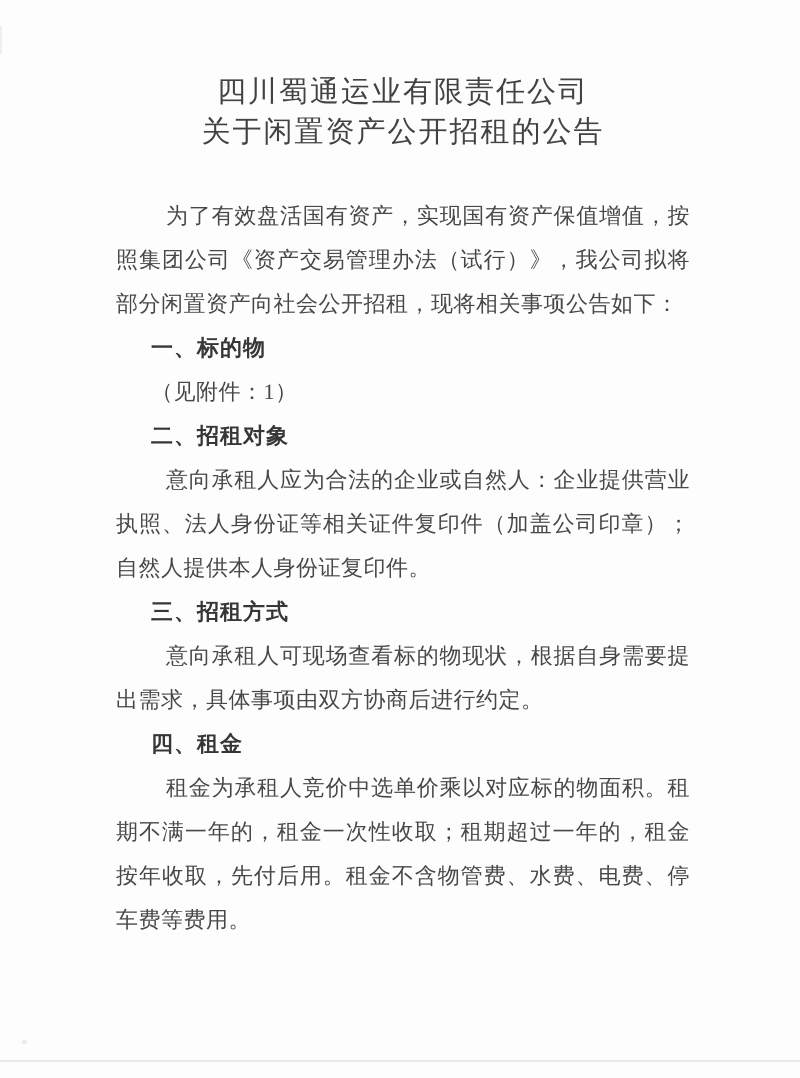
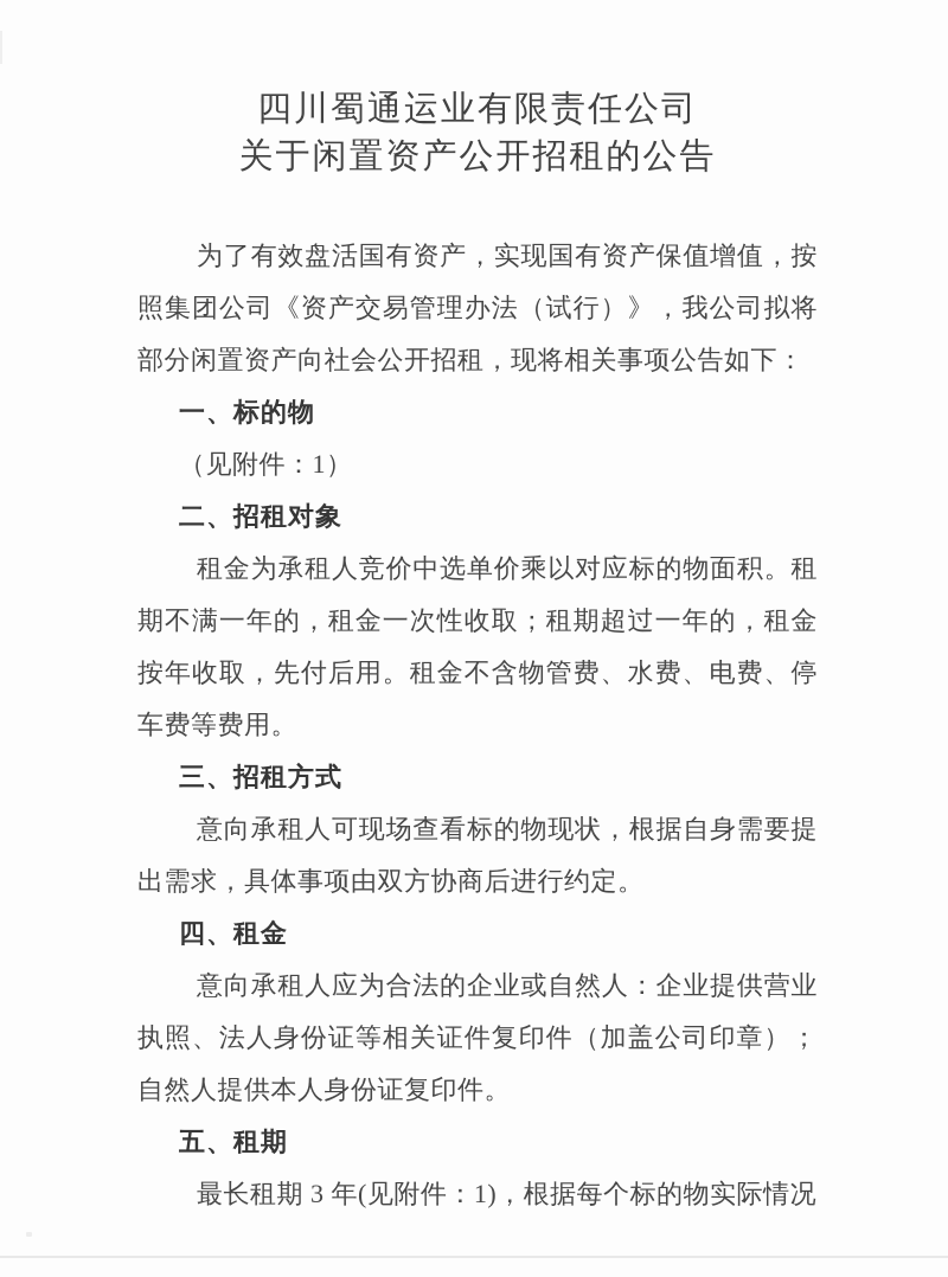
  四川蜀通运业有限责任公司
  关于闲置资产公开招租的公告
  为了有效盘活国有资产，实现国有资产保值增值，按照集团公司《资产交易管理办法（试行）》，我公司拟将部分闲置资产向社会公开招租，现将相关事项公告如下：
  一、标的物
  （见附件：1）
  二、招租对象
- 意向承租人应为合法的企业或自然人：企业提供营业执照、法人身份证等相关证件复印件（加盖公司印章）；自然人提供本人身份证复印件。
+ 租金为承租人竞价中选单价乘以对应标的物面积。租期不满一年的，租金一次性收取；租期超过一年的，租金按年收取，先付后用。租金不含物管费、水费、电费、停车费等费用。
  三、招租方式
  意向承租人可现场查看标的物现状，根据自身需要提出需求，具体事项由双方协商后进行约定。
  四、租金
- 租金为承租人竞价中选单价乘以对应标的物面积。租期不满一年的，租金一次性收取；租期超过一年的，租金按年收取，先付后用。租金不含物管费、水费、电费、停车费等费用。
+ 意向承租人应为合法的企业或自然人：企业提供营业执照、法人身份证等相关证件复印件（加盖公司印章）；自然人提供本人身份证复印件。
+ 五、租期
+ 最长租期 3 年(见附件：1)，根据每个标的物实际情况
